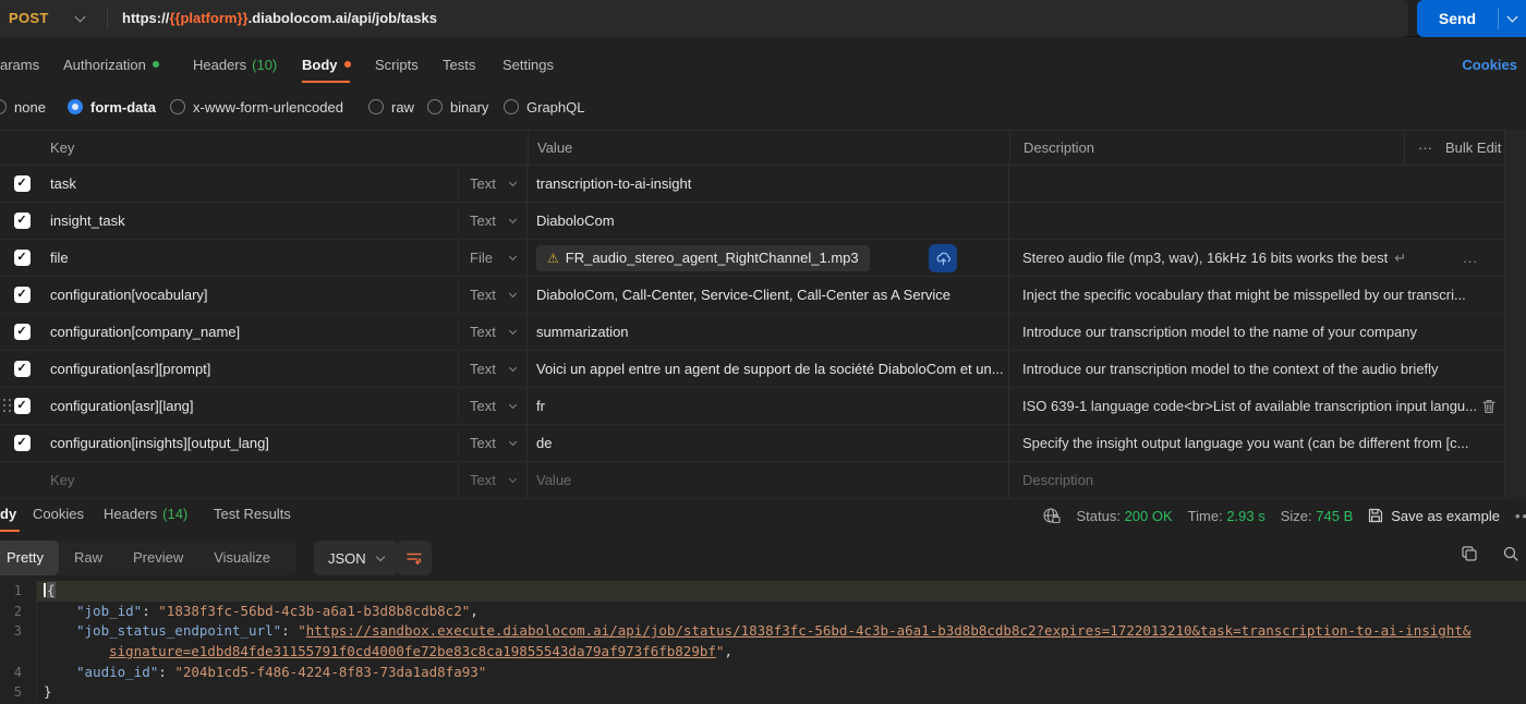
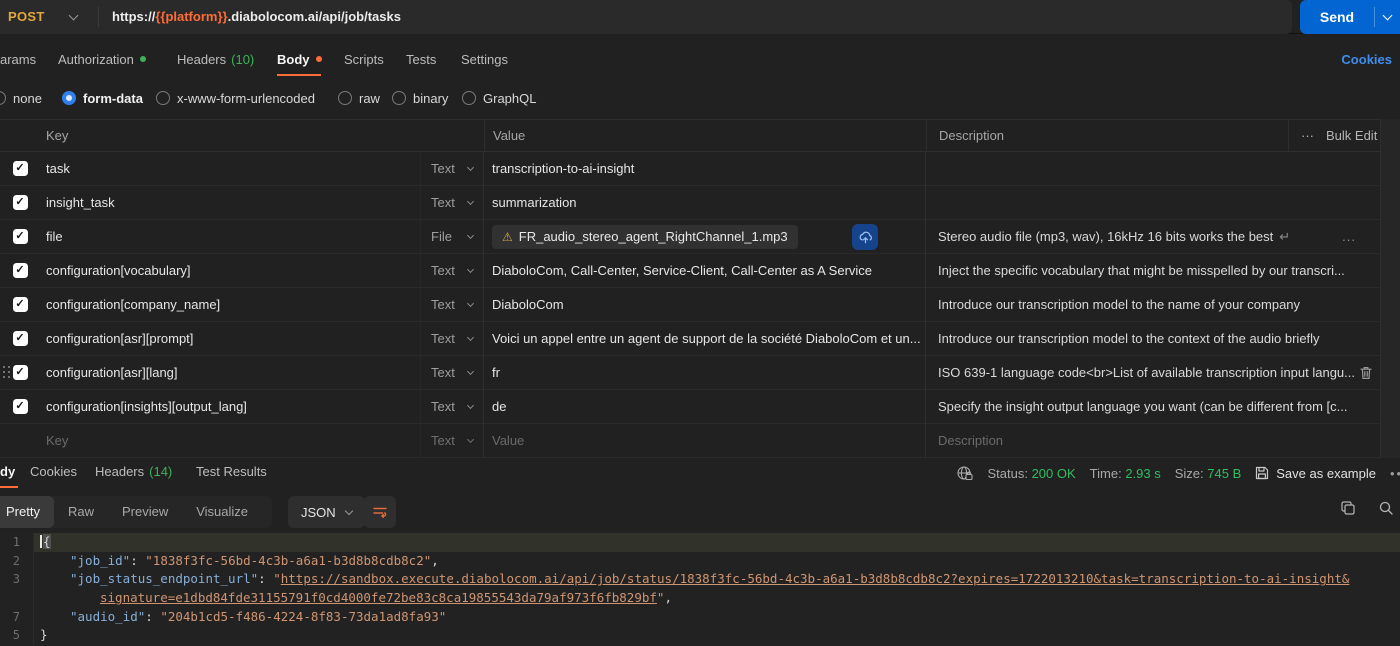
  POST
  https://{{platform}}.diabolocom.ai/api/job/tasks
  Send
  arams
  Authorization
  Headers (10)
  Body
  Scripts
  Tests
  Settings
  Cookies
  none
  form-data
  x-www-form-urlencoded
  raw
  binary
  GraphQL
  Key
  Value
  Description
  ···
  Bulk Edit
  ✓
  task
  Text
  transcription-to-ai-insight
  ✓
  insight_task
  Text
- DiaboloCom
+ summarization
  ✓
  file
  File
  ⚠
  FR_audio_stereo_agent_RightChannel_1.mp3
  Stereo audio file (mp3, wav), 16kHz 16 bits works the best
  ↵
  ...
  ✓
  configuration[vocabulary]
  Text
  DiaboloCom, Call-Center, Service-Client, Call-Center as A Service
  Inject the specific vocabulary that might be misspelled by our transcri...
  ✓
  configuration[company_name]
  Text
- summarization
+ DiaboloCom
  Introduce our transcription model to the name of your company
  ✓
  configuration[asr][prompt]
  Text
  Voici un appel entre un agent de support de la société DiaboloCom et un...
  Introduce our transcription model to the context of the audio briefly
  ✓
  configuration[asr][lang]
  Text
  fr
  ISO 639-1 language code<br>List of available transcription input langu...
  ✓
  configuration[insights][output_lang]
  Text
  de
  Specify the insight output language you want (can be different from [c...
  Key
  Text
  Value
  Description
  dy
  Cookies
  Headers (14)
  Test Results
  Status: 200 OK
  Time: 2.93 s
  Size: 745 B
  Save as example
  Pretty
  Raw
  Preview
  Visualize
  JSON
  1
  {
  2
  "job_id": "1838f3fc-56bd-4c3b-a6a1-b3d8b8cdb8c2",
  3
  "job_status_endpoint_url": "https://sandbox.execute.diabolocom.ai/api/job/status/1838f3fc-56bd-4c3b-a6a1-b3d8b8cdb8c2?expires=1722013210&task=transcription-to-ai-insight&
  signature=e1dbd84fde31155791f0cd4000fe72be83c8ca19855543da79af973f6fb829bf",
- 4
+ 7
  "audio_id": "204b1cd5-f486-4224-8f83-73da1ad8fa93"
  5
  }
